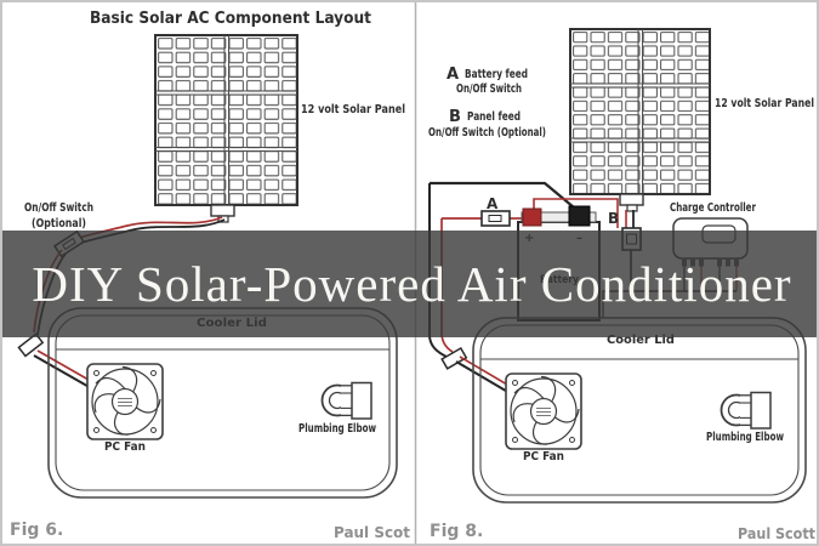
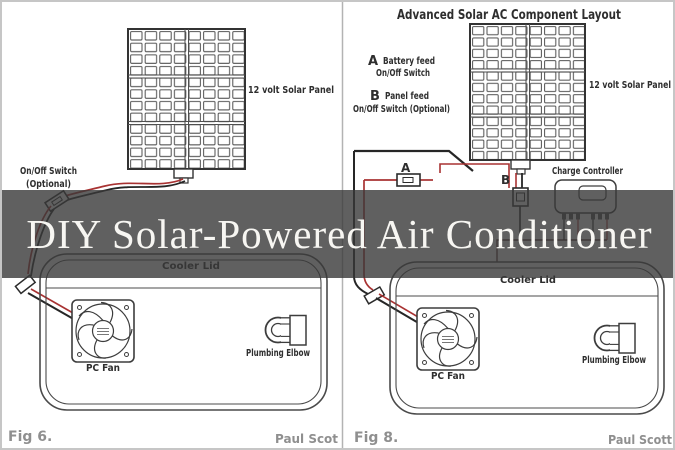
- Basic Solar AC Component Layout
  12 volt Solar Panel
  On/Off Switch
  (Optional)
  Cooler Lid
  PC Fan
  Plumbing Elbow
  Fig 6.
  Paul Scot
+ Advanced Solar AC Component Layout
  A
  Battery feed
  On/Off Switch
  B
  Panel feed
  On/Off Switch (Optional)
  12 volt Solar Panel
  A
  B
- +
- –
- Battery
  Charge Controller
  Cooler Lid
  PC Fan
  Plumbing Elbow
  Fig 8.
  Paul Scott
  DIY Solar-Powered Air Conditioner
